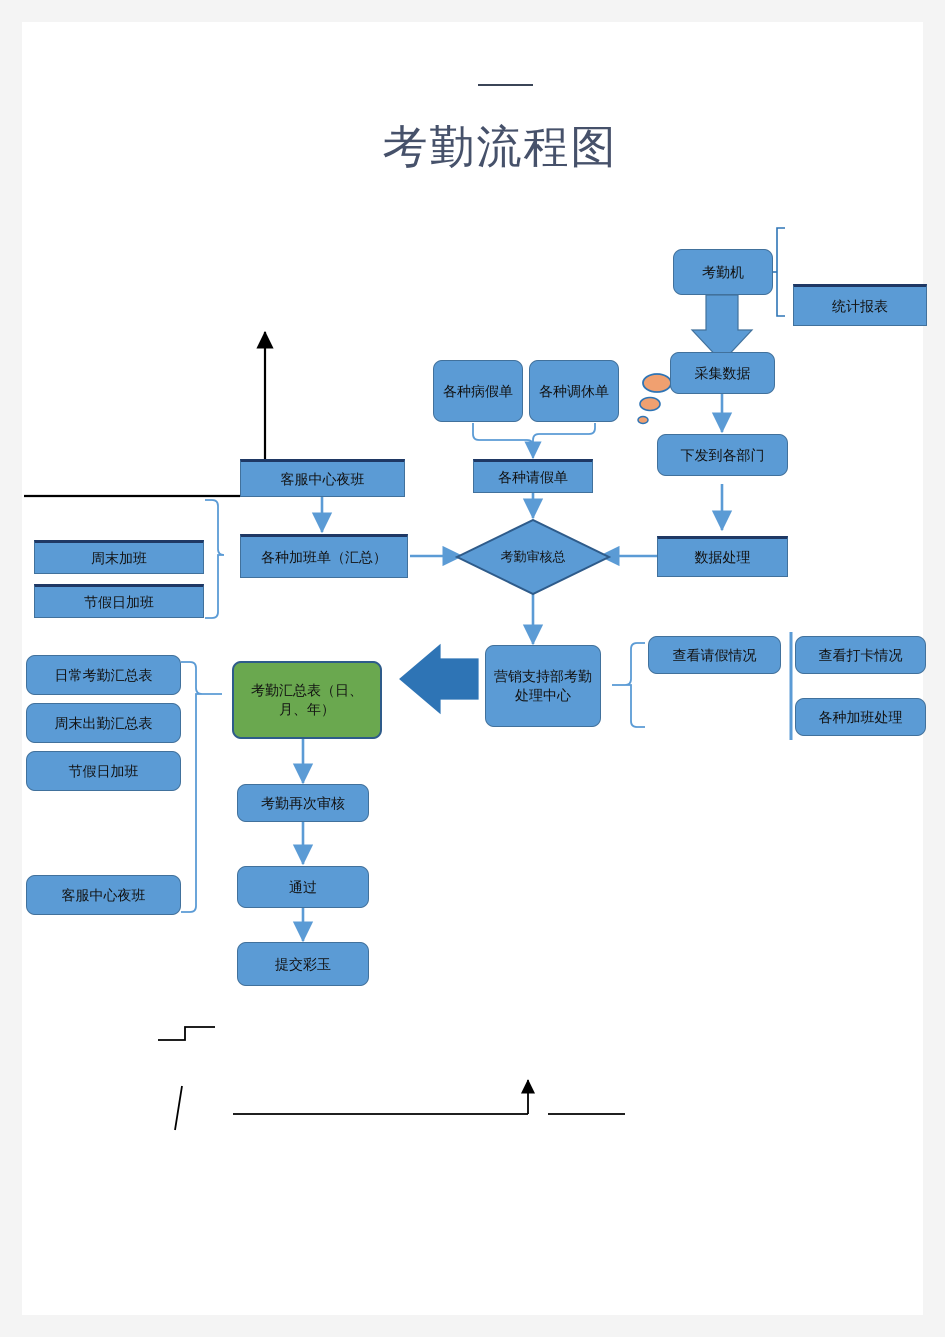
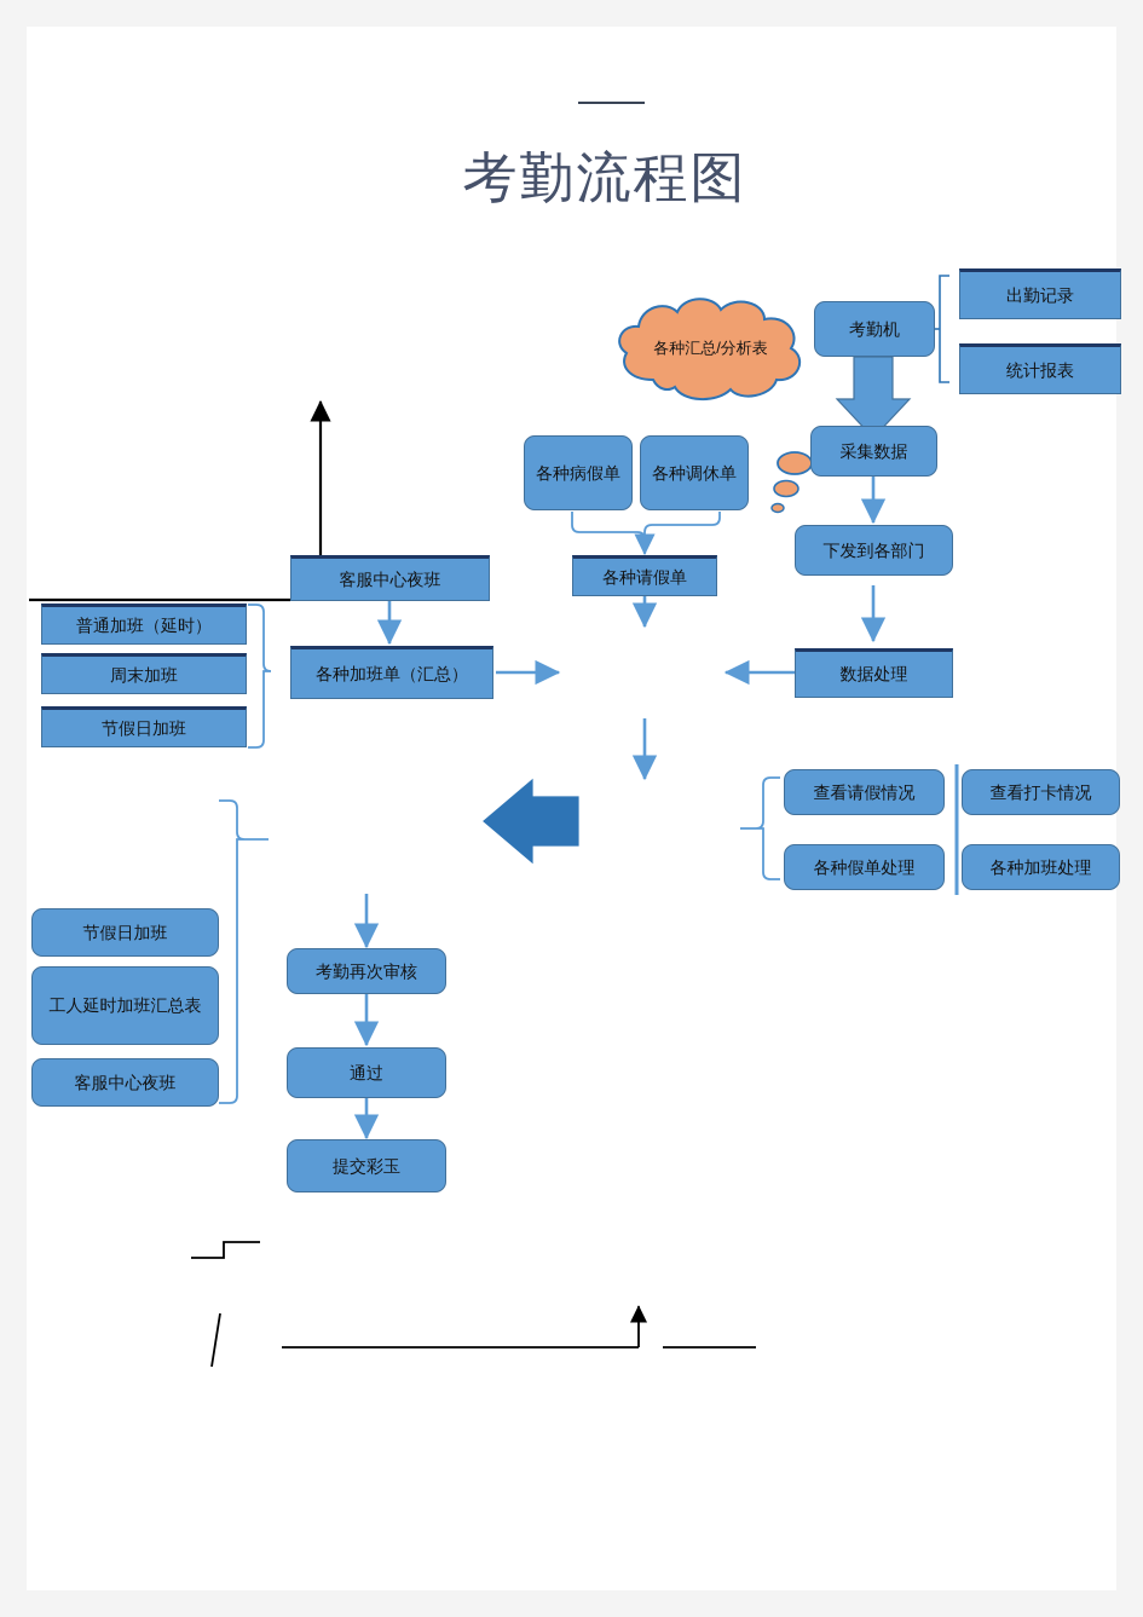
  考勤流程图
+ 各种汇总/分析表
  考勤机
+ 出勤记录
  统计报表
  采集数据
  下发到各部门
  数据处理
  各种病假单
  各种调休单
  各种请假单
  客服中心夜班
+ 普通加班（延时）
  周末加班
  节假日加班
  各种加班单（汇总）
- 考勤审核总
- 营销支持部考勤处理中心
  查看请假情况
+ 各种假单处理
  查看打卡情况
  各种加班处理
- 考勤汇总表（日、月、年）
- 日常考勤汇总表
- 周末出勤汇总表
  节假日加班
+ 工人延时加班汇总表
  客服中心夜班
  考勤再次审核
  通过
  提交彩玉
